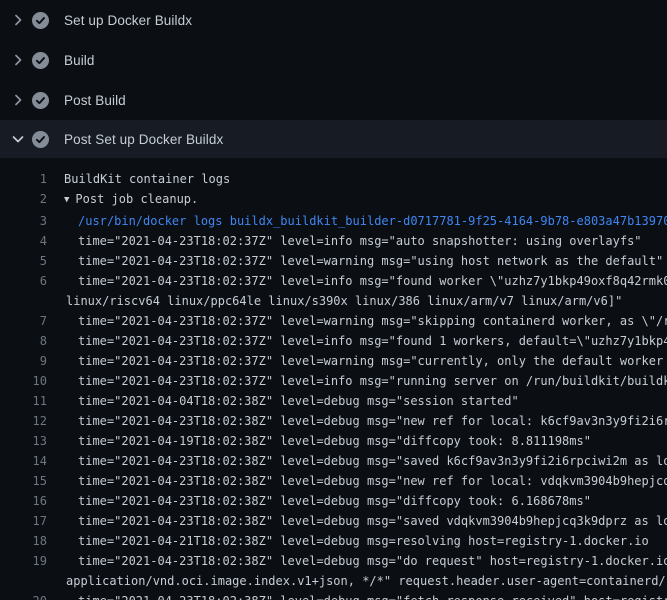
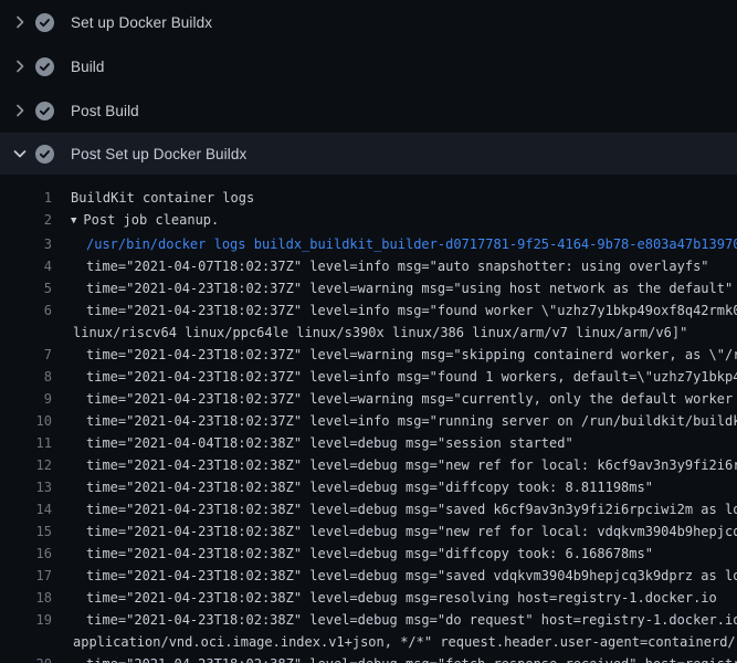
  Set up Docker Buildx
  Build
  Post Build
  Post Set up Docker Buildx
  1
  BuildKit container logs
  2
  ▼ Post job cleanup.
  3
  /usr/bin/docker logs buildx_buildkit_builder-d0717781-9f25-4164-9b78-e803a47b1397
  4
- time="2021-04-23T18:02:37Z" level=info msg="auto snapshotter: using overlayfs"
+ time="2021-04-07T18:02:37Z" level=info msg="auto snapshotter: using overlayfs"
  5
  time="2021-04-23T18:02:37Z" level=warning msg="using host network as the default"
  6
  time="2021-04-23T18:02:37Z" level=info msg="found worker \"uzhz7y1bkp49oxf8q42rmk
  linux/riscv64 linux/ppc64le linux/s390x linux/386 linux/arm/v7 linux/arm/v6]"
  7
  time="2021-04-23T18:02:37Z" level=warning msg="skipping containerd worker, as \"/
  8
  time="2021-04-23T18:02:37Z" level=info msg="found 1 workers, default=\"uzhz7y1bkp
  9
  time="2021-04-23T18:02:37Z" level=warning msg="currently, only the default worker
  10
  time="2021-04-23T18:02:37Z" level=info msg="running server on /run/buildkit/build
  11
  time="2021-04-04T18:02:38Z" level=debug msg="session started"
  12
  time="2021-04-23T18:02:38Z" level=debug msg="new ref for local: k6cf9av3n3y9fi2i6
  13
- time="2021-04-19T18:02:38Z" level=debug msg="diffcopy took: 8.811198ms"
+ time="2021-04-23T18:02:38Z" level=debug msg="diffcopy took: 8.811198ms"
  14
  time="2021-04-23T18:02:38Z" level=debug msg="saved k6cf9av3n3y9fi2i6rpciwi2m as l
  15
  time="2021-04-23T18:02:38Z" level=debug msg="new ref for local: vdqkvm3904b9hepjc
  16
  time="2021-04-23T18:02:38Z" level=debug msg="diffcopy took: 6.168678ms"
  17
  time="2021-04-23T18:02:38Z" level=debug msg="saved vdqkvm3904b9hepjcq3k9dprz as l
  18
- time="2021-04-21T18:02:38Z" level=debug msg=resolving host=registry-1.docker.io
+ time="2021-04-23T18:02:38Z" level=debug msg=resolving host=registry-1.docker.io
  19
  time="2021-04-23T18:02:38Z" level=debug msg="do request" host=registry-1.docker.i
  application/vnd.oci.image.index.v1+json, */*" request.header.user-agent=containerd/
